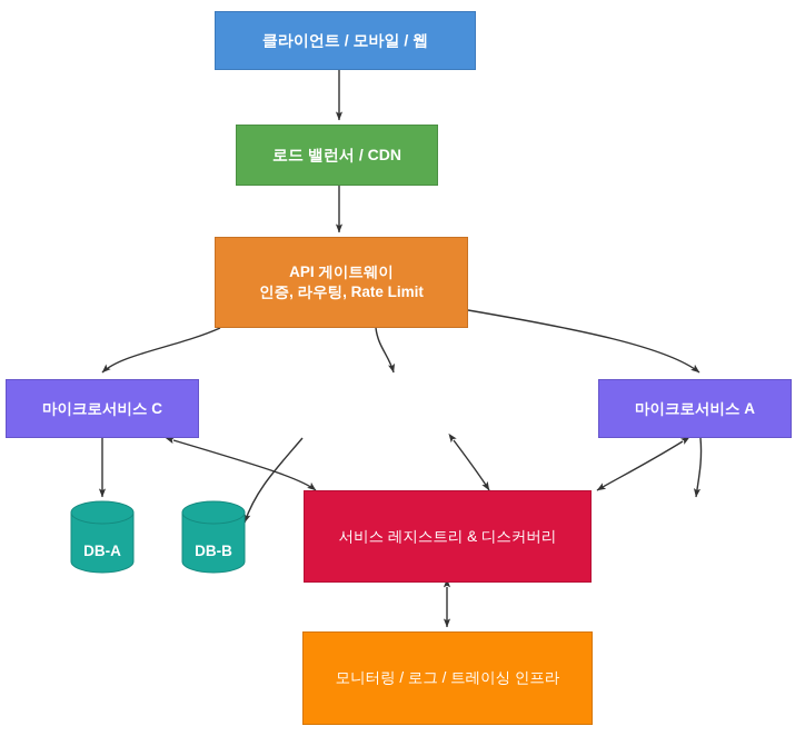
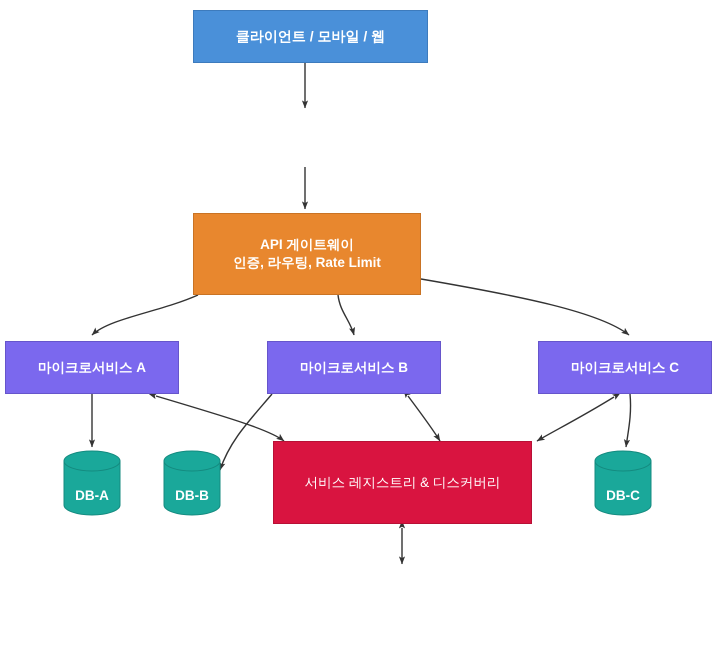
  클라이언트 / 모바일 / 웹
- 로드 밸런서 / CDN
  API 게이트웨이
  인증, 라우팅, Rate Limit
- 마이크로서비스 C
+ 마이크로서비스 A
+ 마이크로서비스 B
- 마이크로서비스 A
+ 마이크로서비스 C
  DB-A
  DB-B
+ DB-C
  서비스 레지스트리 & 디스커버리
- 모니터링 / 로그 / 트레이싱 인프라
